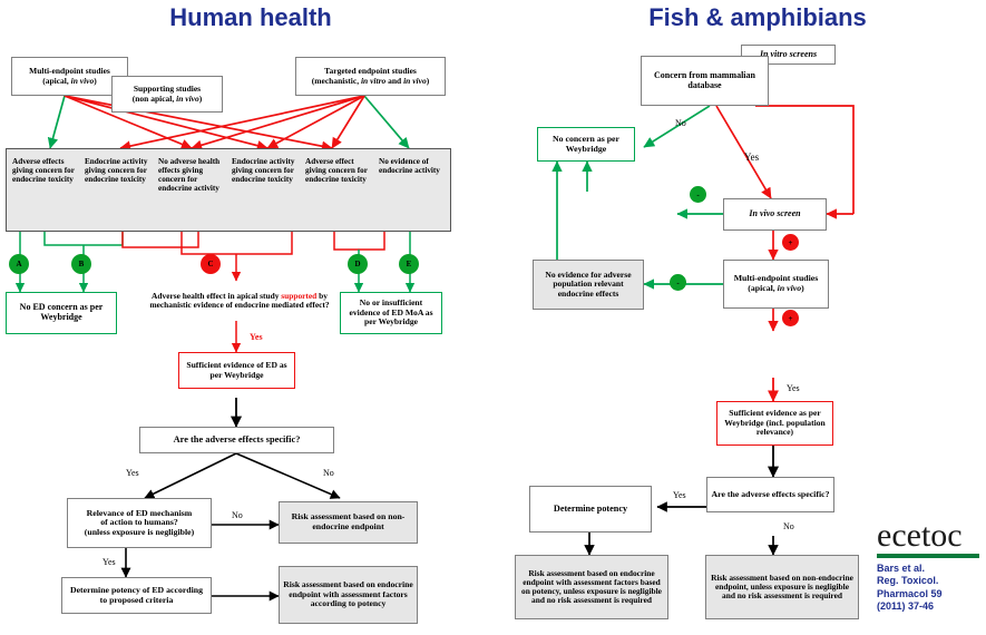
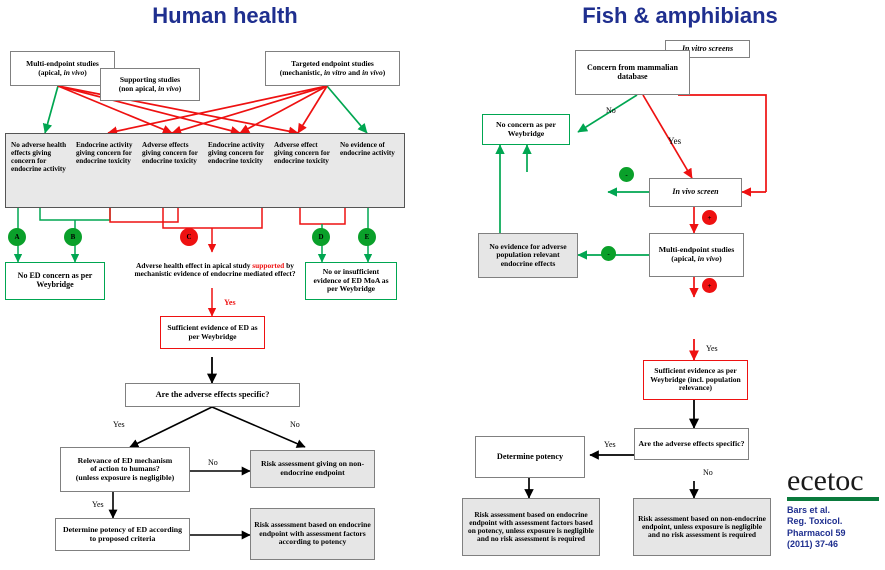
  Human health
  Fish & amphibians
  Multi-endpoint studies
  (apical, in vivo)
  Supporting studies
  (non apical, in vivo)
  Targeted endpoint studies
  (mechanistic, in vitro and in vivo)
- Adverse effects giving concern for endocrine toxicity
+ No adverse health effects giving concern for endocrine activity
  Endocrine activity giving concern for endocrine toxicity
- No adverse health effects giving concern for endocrine activity
+ Adverse effects giving concern for endocrine toxicity
  Endocrine activity giving concern for endocrine toxicity
  Adverse effect giving concern for endocrine toxicity
  No evidence of endocrine activity
  A
  B
  C
  D
  E
  No ED concern as per Weybridge
  Adverse health effect in apical study supported by mechanistic evidence of endocrine mediated effect?
  No or insufficient evidence of ED MoA as per Weybridge
  Sufficient evidence of ED as per Weybridge
  Are the adverse effects specific?
  Relevance of ED mechanism
  of action to humans?
  (unless exposure is negligible)
- Risk assessment based on non-endocrine endpoint
+ Risk assessment giving on non-endocrine endpoint
  Determine potency of ED according to proposed criteria
  Risk assessment based on endocrine endpoint with assessment factors according to potency
  Yes
  Yes
  No
  No
  Yes
  In vitro screens
  Concern from mammalian database
  No concern as per Weybridge
  In vivo screen
  No evidence for adverse population relevant endocrine effects
  Multi-endpoint studies
  (apical, in vivo)
  Sufficient evidence as per Weybridge (incl. population relevance)
  Are the adverse effects specific?
  Determine potency
  Risk assessment based on endocrine endpoint with assessment factors based on potency, unless exposure is negligible and no risk assessment is required
  Risk assessment based on non-endocrine endpoint, unless exposure is negligible and no risk assessment is required
  -
  +
  -
  +
  No
  Yes
  Yes
  Yes
  No
  ecetoc
  Bars et al.
  Reg. Toxicol.
  Pharmacol 59
  (2011) 37-46
